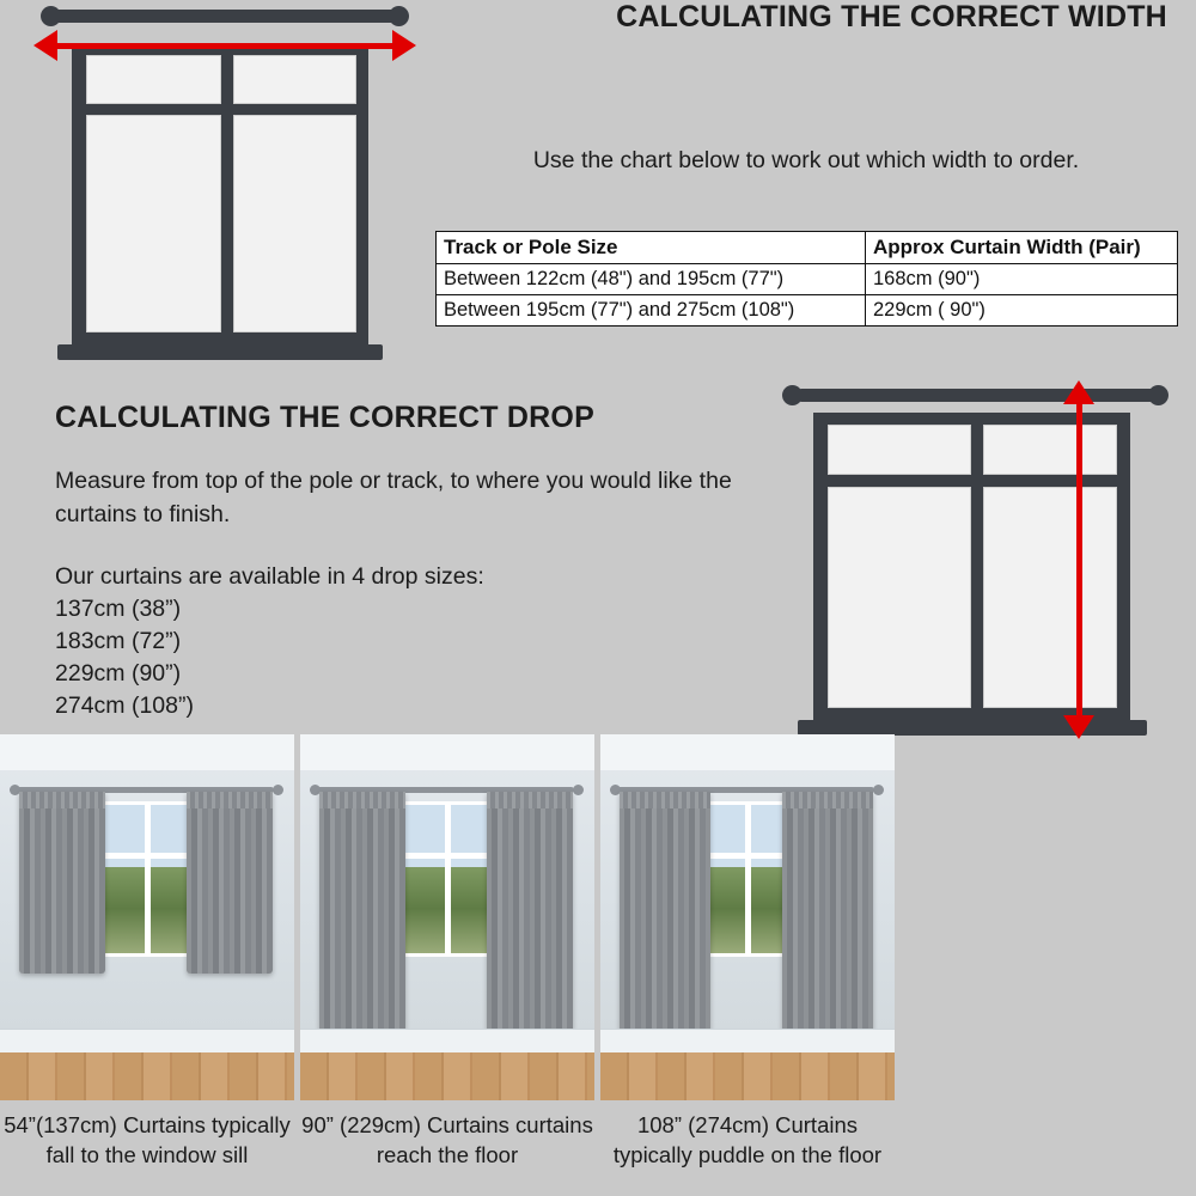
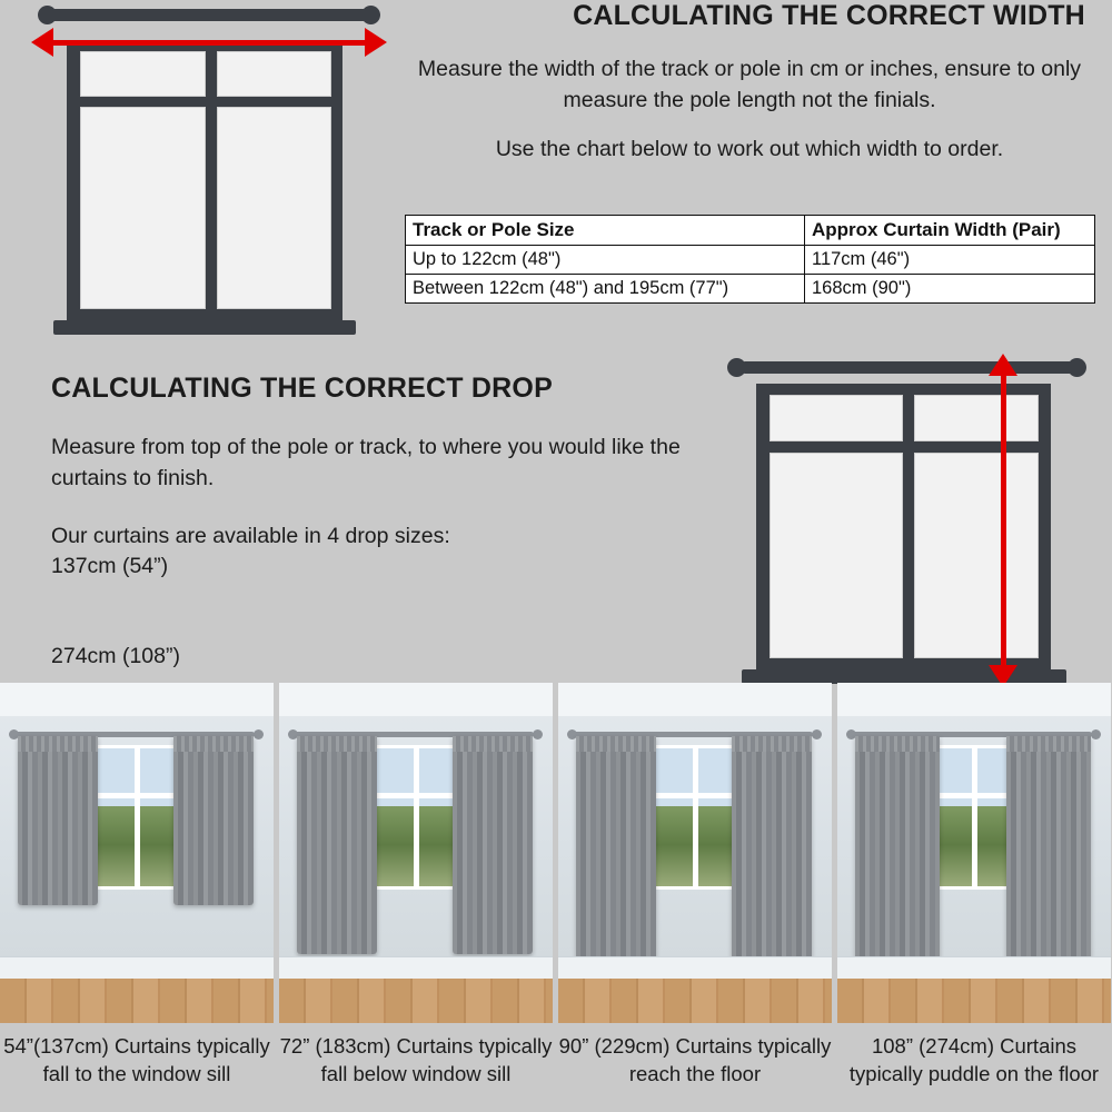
  CALCULATING THE CORRECT WIDTH
+ Measure the width of the track or pole in cm or inches, ensure to only measure the pole length not the finials.
  Use the chart below to work out which width to order.
  Track or Pole Size	Approx Curtain Width (Pair)
+ Up to 122cm (48")	117cm (46")
  Between 122cm (48") and 195cm (77")	168cm (90")
- Between 195cm (77") and 275cm (108")	229cm ( 90")
  CALCULATING THE CORRECT DROP
  Measure from top of the pole or track, to where you would like the curtains to finish.
  Our curtains are available in 4 drop sizes:
- 137cm (38”)
+ 137cm (54”)
- 183cm (72”)
- 229cm (90”)
  274cm (108”)
  54”(137cm) Curtains typically fall to the window sill
+ 72” (183cm) Curtains typically fall below window sill
- 90” (229cm) Curtains curtains reach the floor
+ 90” (229cm) Curtains typically reach the floor
  108” (274cm) Curtains typically puddle on the floor
